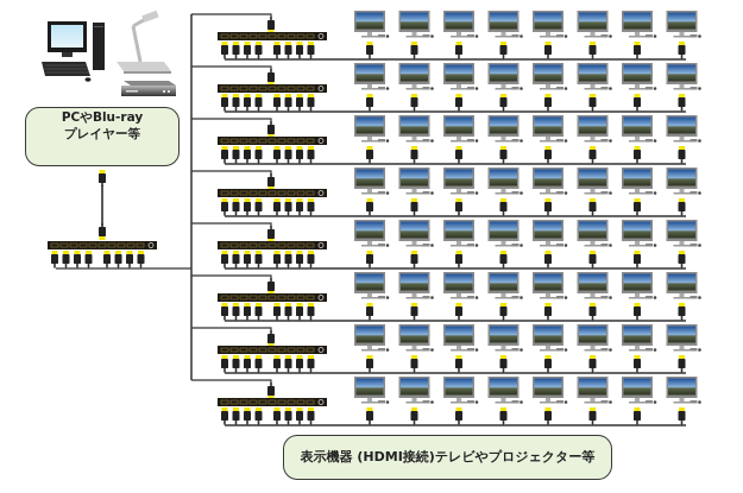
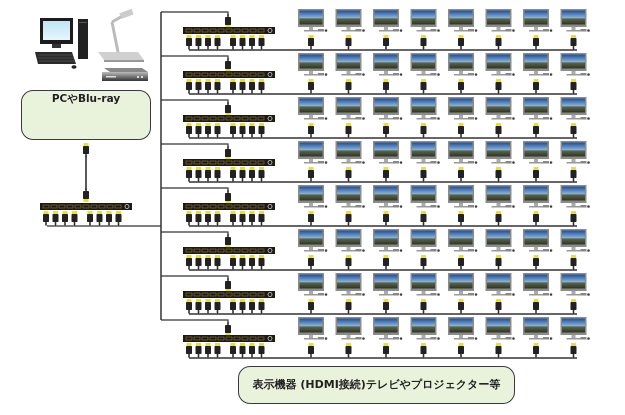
  PCやBlu-ray
- プレイヤー等
  表示機器 (HDMI接続)テレビやプロジェクター等
